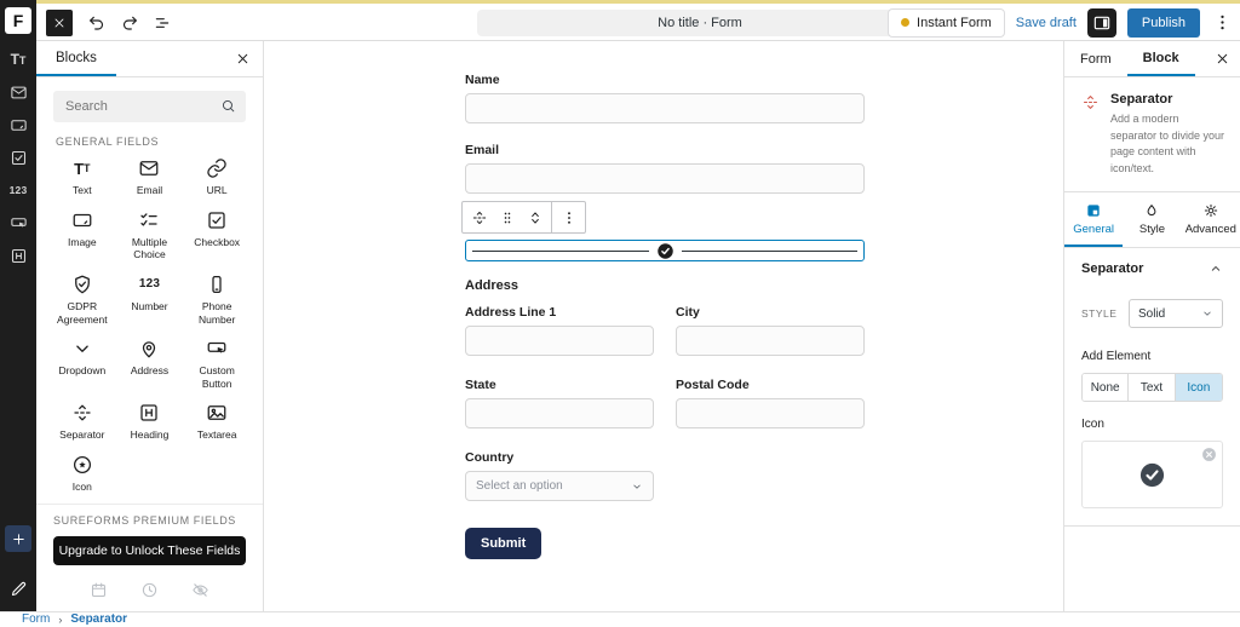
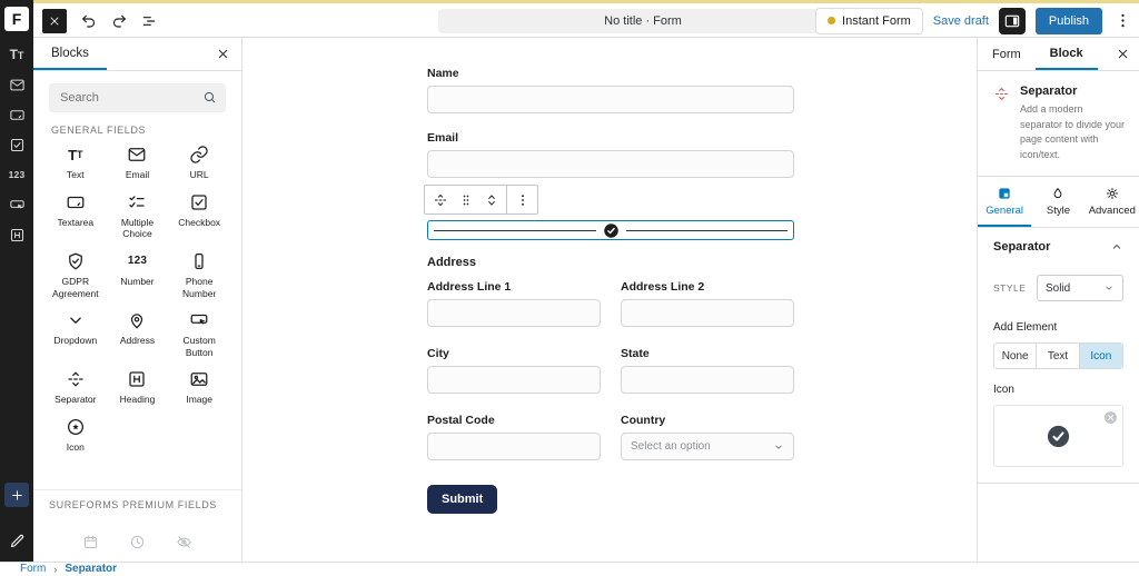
  F
  No title · Form
  Instant Form
  Save draft
  Publish
  TT
  123
  Blocks
  Search
  GENERAL FIELDS
  T
  T
  Text
  Email
  URL
- Image
+ Textarea
  Multiple Choice
  Checkbox
  GDPR Agreement
  123
  Number
  Phone Number
  Dropdown
  Address
  Custom Button
  Separator
  Heading
- Textarea
+ Image
  Icon
  SUREFORMS PREMIUM FIELDS
- Upgrade to Unlock These Fields
  Name
  Email
  Address
  Address Line 1
+ Address Line 2
  City
  State
  Postal Code
  Country
  Select an option
  Submit
  Form
  Block
  Separator
  Add a modern separator to divide your page content with icon/text.
  General
  Style
  Advanced
  Separator
  STYLE
  Solid
  Add Element
  None
  Text
  Icon
  Icon
  Form
  ›
  Separator
